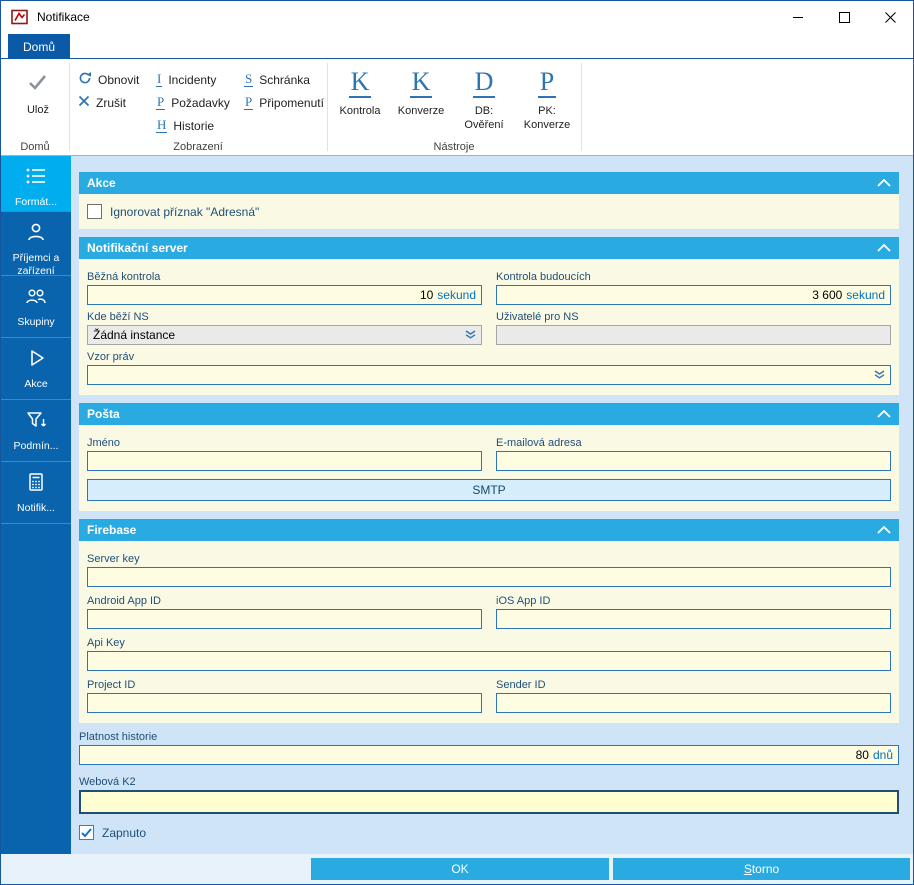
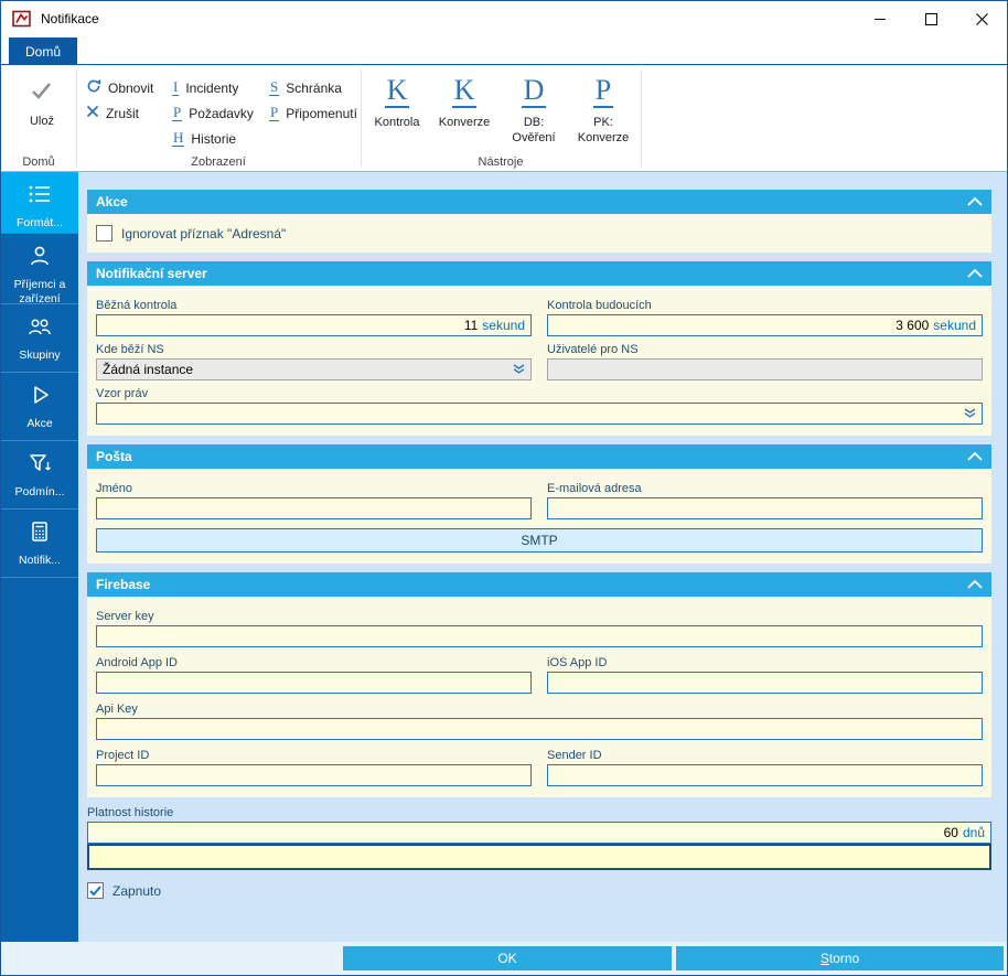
  Notifikace
  Domů
  Ulož
  Domů
  Obnovit
  Zrušit
  I
  Incidenty
  P
  Požadavky
  H
  Historie
  S
  Schránka
  P
  Připomenutí
  Zobrazení
  K
  Kontrola
  K
  Konverze
  D
  DB:
  Ověření
  P
  PK:
  Konverze
  Nástroje
  Formát...
  Příjemci a zařízení
  Skupiny
  Akce
  Podmín...
  Notifik...
  Akce
  Ignorovat příznak "Adresná"
  Notifikační server
  Běžná kontrola
- 10
+ 11
  sekund
  Kontrola budoucích
  3 600
  sekund
  Kde běží NS
  Žádná instance
  Uživatelé pro NS
  Vzor práv
  Pošta
  Jméno
  E-mailová adresa
  SMTP
  Firebase
  Server key
  Android App ID
  iOS App ID
  Api Key
  Project ID
  Sender ID
  Platnost historie
- 80
+ 60
  dnů
- Webová K2
  Zapnuto
  OK
  Storno
